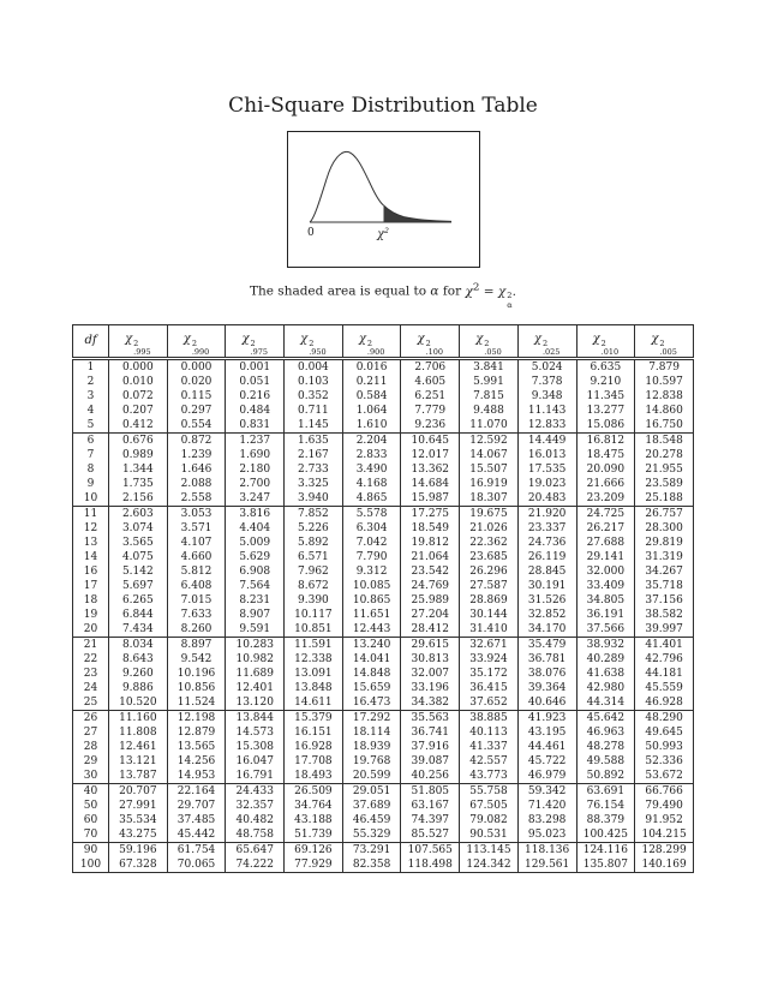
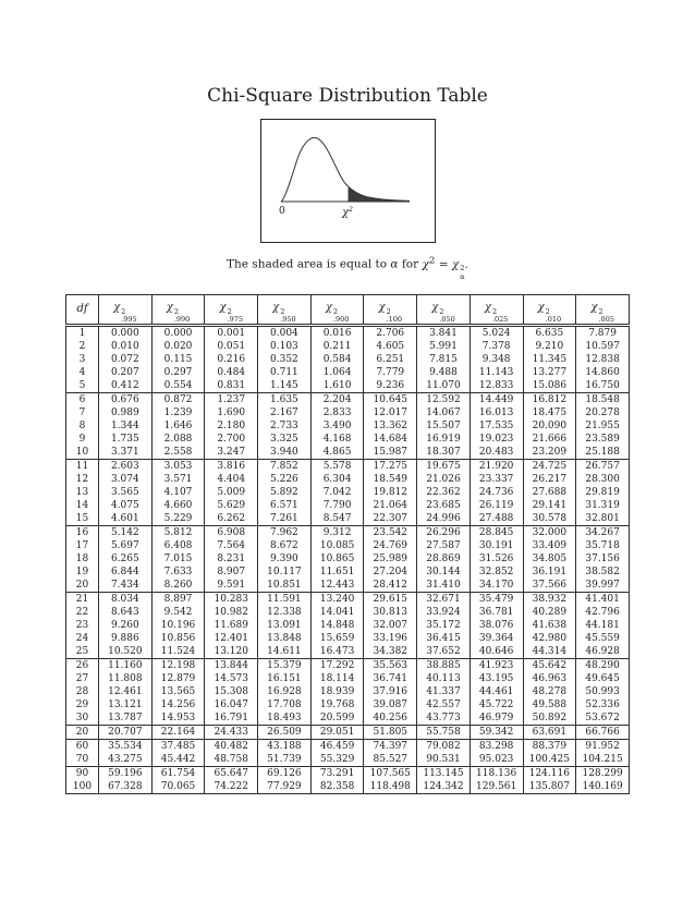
  Chi-Square Distribution Table
  0
  The shaded area is equal to α for χ2 = χ
  2
  α
  .
  df	χ 2.995	χ 2.990	χ 2.975	χ 2.950	χ 2.900	χ 2.100	χ 2.050	χ 2.025	χ 2.010	χ 2.005
  1	0.000	0.000	0.001	0.004	0.016	2.706	3.841	5.024	6.635	7.879
  2	0.010	0.020	0.051	0.103	0.211	4.605	5.991	7.378	9.210	10.597
  3	0.072	0.115	0.216	0.352	0.584	6.251	7.815	9.348	11.345	12.838
  4	0.207	0.297	0.484	0.711	1.064	7.779	9.488	11.143	13.277	14.860
  5	0.412	0.554	0.831	1.145	1.610	9.236	11.070	12.833	15.086	16.750
  6	0.676	0.872	1.237	1.635	2.204	10.645	12.592	14.449	16.812	18.548
  7	0.989	1.239	1.690	2.167	2.833	12.017	14.067	16.013	18.475	20.278
  8	1.344	1.646	2.180	2.733	3.490	13.362	15.507	17.535	20.090	21.955
  9	1.735	2.088	2.700	3.325	4.168	14.684	16.919	19.023	21.666	23.589
- 10	2.156	2.558	3.247	3.940	4.865	15.987	18.307	20.483	23.209	25.188
+ 10	3.371	2.558	3.247	3.940	4.865	15.987	18.307	20.483	23.209	25.188
  11	2.603	3.053	3.816	7.852	5.578	17.275	19.675	21.920	24.725	26.757
  12	3.074	3.571	4.404	5.226	6.304	18.549	21.026	23.337	26.217	28.300
  13	3.565	4.107	5.009	5.892	7.042	19.812	22.362	24.736	27.688	29.819
  14	4.075	4.660	5.629	6.571	7.790	21.064	23.685	26.119	29.141	31.319
+ 15	4.601	5.229	6.262	7.261	8.547	22.307	24.996	27.488	30.578	32.801
  16	5.142	5.812	6.908	7.962	9.312	23.542	26.296	28.845	32.000	34.267
  17	5.697	6.408	7.564	8.672	10.085	24.769	27.587	30.191	33.409	35.718
  18	6.265	7.015	8.231	9.390	10.865	25.989	28.869	31.526	34.805	37.156
  19	6.844	7.633	8.907	10.117	11.651	27.204	30.144	32.852	36.191	38.582
  20	7.434	8.260	9.591	10.851	12.443	28.412	31.410	34.170	37.566	39.997
  21	8.034	8.897	10.283	11.591	13.240	29.615	32.671	35.479	38.932	41.401
  22	8.643	9.542	10.982	12.338	14.041	30.813	33.924	36.781	40.289	42.796
  23	9.260	10.196	11.689	13.091	14.848	32.007	35.172	38.076	41.638	44.181
  24	9.886	10.856	12.401	13.848	15.659	33.196	36.415	39.364	42.980	45.559
  25	10.520	11.524	13.120	14.611	16.473	34.382	37.652	40.646	44.314	46.928
  26	11.160	12.198	13.844	15.379	17.292	35.563	38.885	41.923	45.642	48.290
  27	11.808	12.879	14.573	16.151	18.114	36.741	40.113	43.195	46.963	49.645
  28	12.461	13.565	15.308	16.928	18.939	37.916	41.337	44.461	48.278	50.993
  29	13.121	14.256	16.047	17.708	19.768	39.087	42.557	45.722	49.588	52.336
  30	13.787	14.953	16.791	18.493	20.599	40.256	43.773	46.979	50.892	53.672
- 40	20.707	22.164	24.433	26.509	29.051	51.805	55.758	59.342	63.691	66.766
+ 20	20.707	22.164	24.433	26.509	29.051	51.805	55.758	59.342	63.691	66.766
- 50	27.991	29.707	32.357	34.764	37.689	63.167	67.505	71.420	76.154	79.490
  60	35.534	37.485	40.482	43.188	46.459	74.397	79.082	83.298	88.379	91.952
  70	43.275	45.442	48.758	51.739	55.329	85.527	90.531	95.023	100.425	104.215
  90	59.196	61.754	65.647	69.126	73.291	107.565	113.145	118.136	124.116	128.299
  100	67.328	70.065	74.222	77.929	82.358	118.498	124.342	129.561	135.807	140.169
